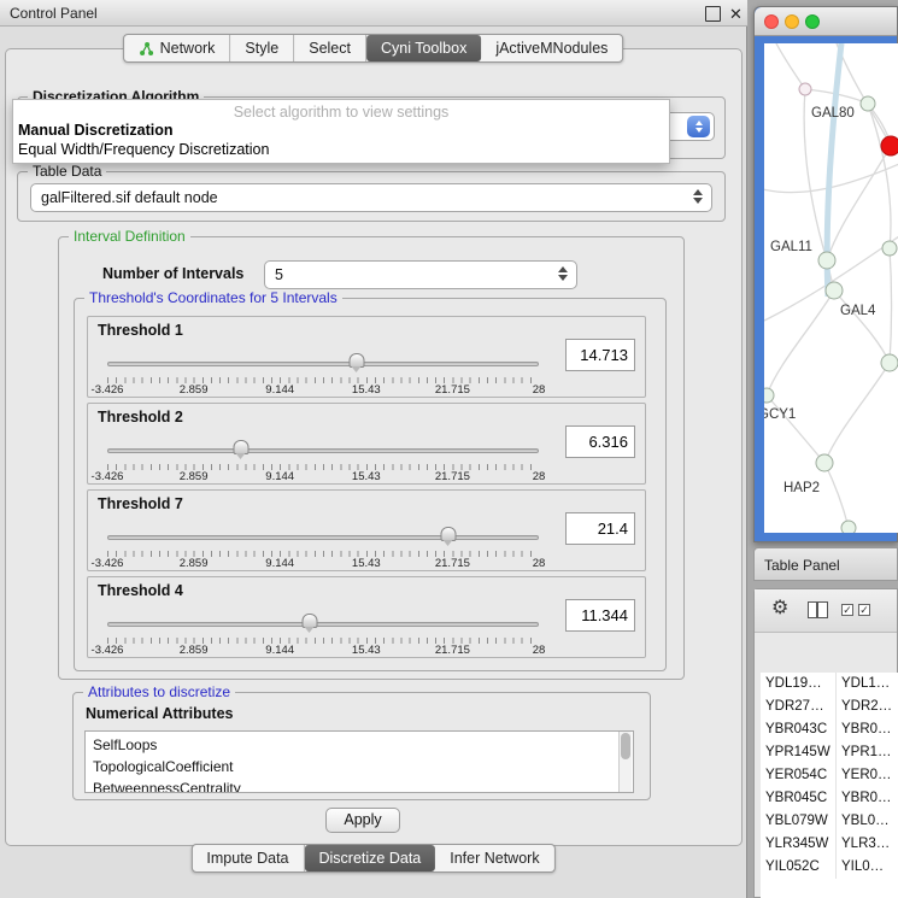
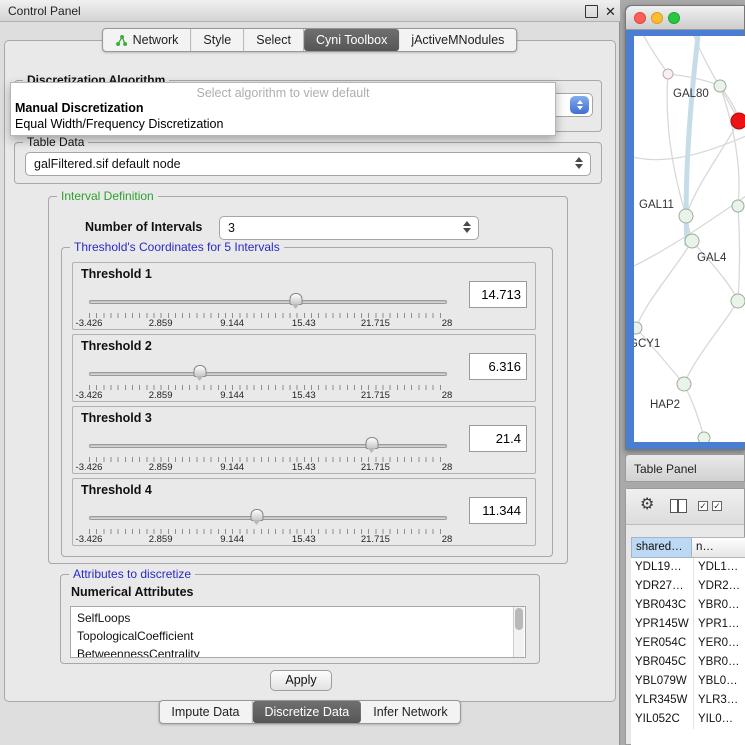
  Control Panel
  ✕
  Network
  Style
  Select
  Cyni Toolbox
  jActiveMNodules
  Discretization Algorithm
- Select algorithm to view settings
+ Select algorithm to view default
  Manual Discretization
  Equal Width/Frequency Discretization
  Table Data
  galFiltered.sif default node
  Interval Definition
  Number of Intervals
- 5
+ 3
  Threshold's Coordinates for 5 Intervals
  Threshold 1
  -3.426
  2.859
  9.144
  15.43
  21.715
  28
  14.713
  Threshold 2
  -3.426
  2.859
  9.144
  15.43
  21.715
  28
  6.316
- Threshold 7
+ Threshold 3
  -3.426
  2.859
  9.144
  15.43
  21.715
  28
  21.4
  Threshold 4
  -3.426
  2.859
  9.144
  15.43
  21.715
  28
  11.344
  Attributes to discretize
  Numerical Attributes
  SelfLoops
  TopologicalCoefficient
  BetweennessCentrality
  Apply
  Impute Data
  Discretize Data
  Infer Network
  GAL80
  GAL11
  GAL4
  GCY1
  HAP2
  Table Panel
  ⚙
  ✓
  ✓
+ shared…
+ n…
  YDL19…
  YDL1…
  YDR27…
  YDR2…
  YBR043C
  YBR0…
  YPR145W
  YPR1…
  YER054C
  YER0…
  YBR045C
  YBR0…
  YBL079W
  YBL0…
  YLR345W
  YLR3…
  YIL052C
  YIL0…
